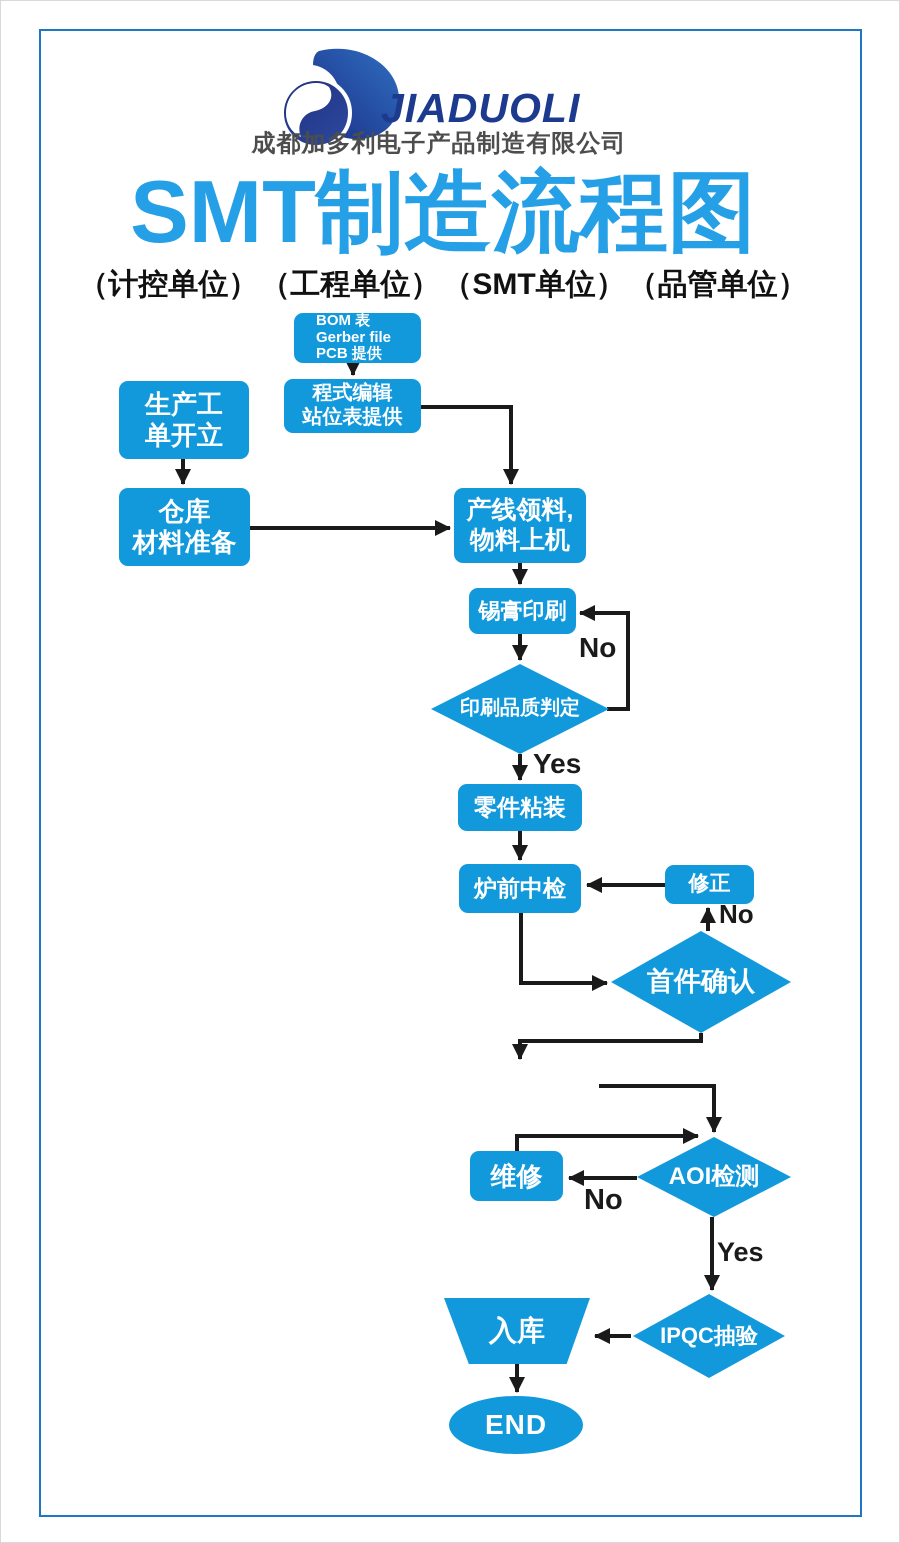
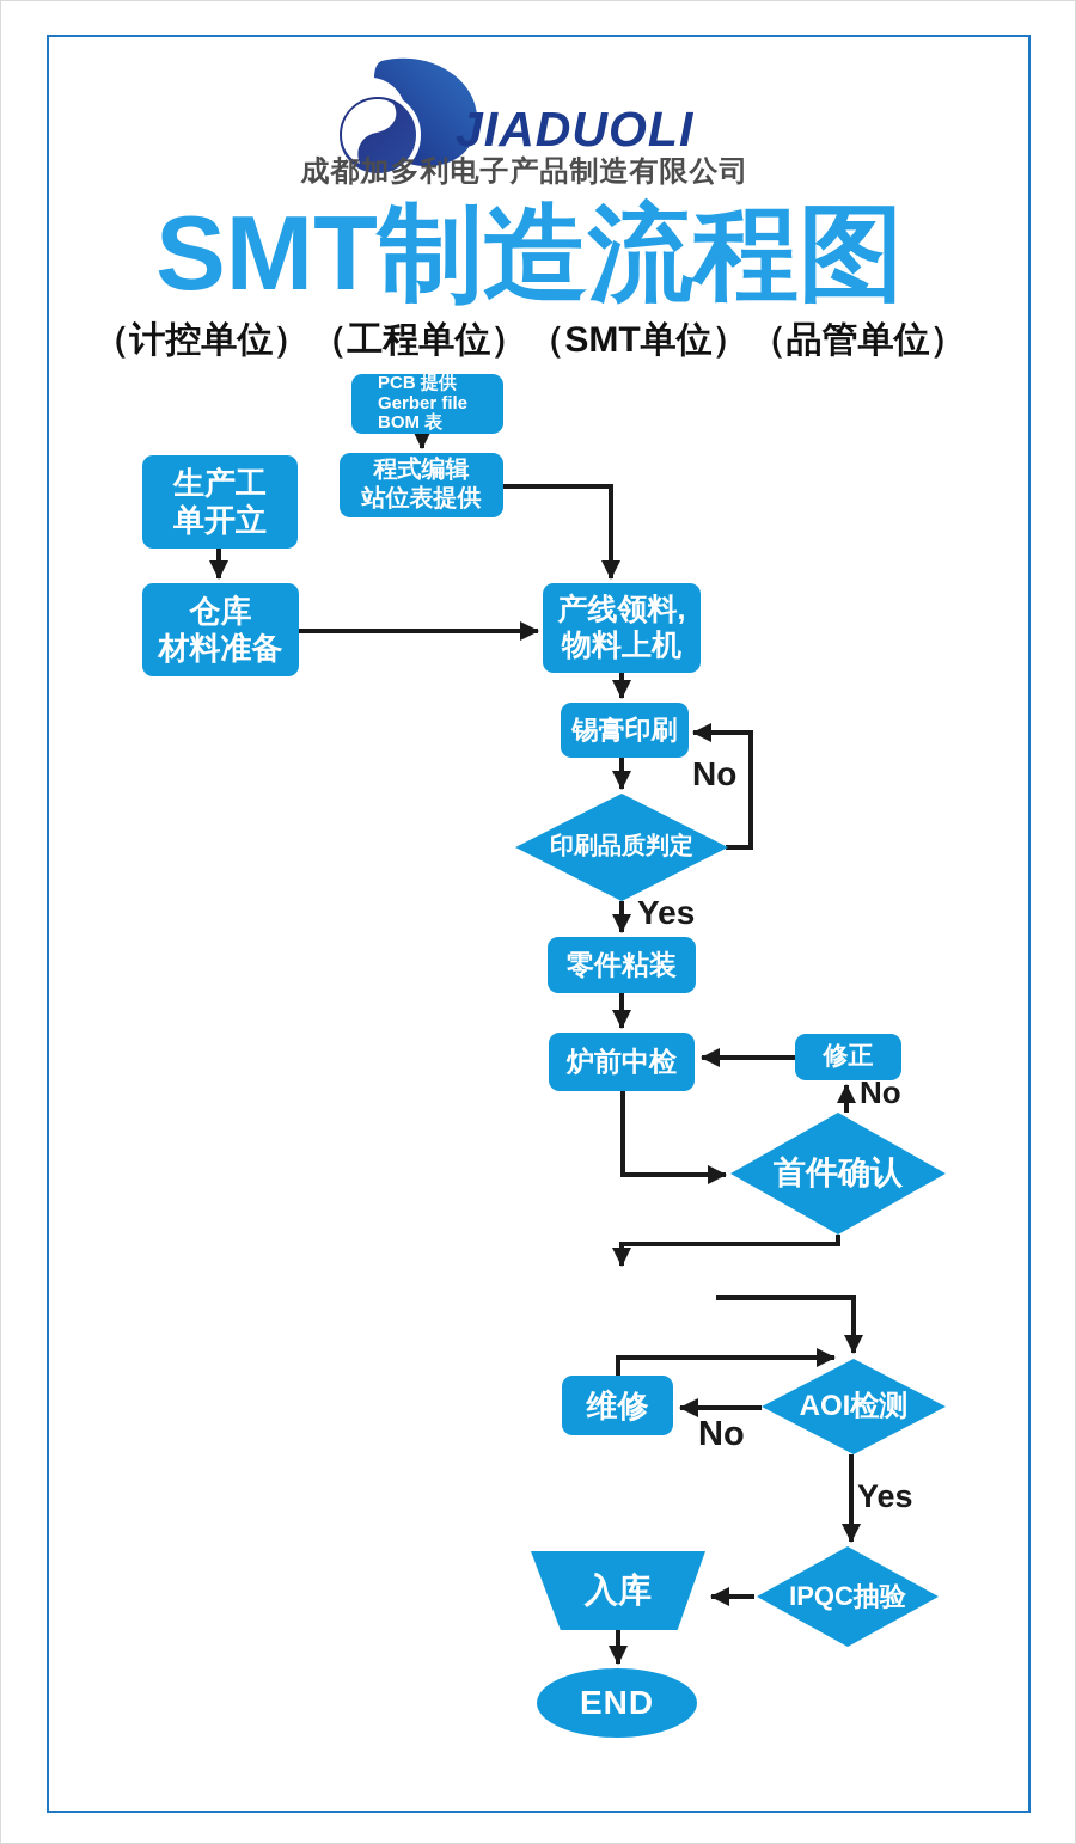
  JIADUOLI
  成都加多利电子产品制造有限公司
  SMT制造流程图
  （计控单位）（工程单位）（SMT单位）（品管单位）
- BOM 表
+ PCB 提供
  Gerber file
- PCB 提供
+ BOM 表
  程式编辑
  站位表提供
  生产工
  单开立
  仓库
  材料准备
  产线领料,
  物料上机
  锡膏印刷
  印刷品质判定
  零件粘装
  炉前中检
  修正
  首件确认
  维修
  AOI检测
  IPQC抽验
  入库
  END
  No
  Yes
  No
  No
  Yes
